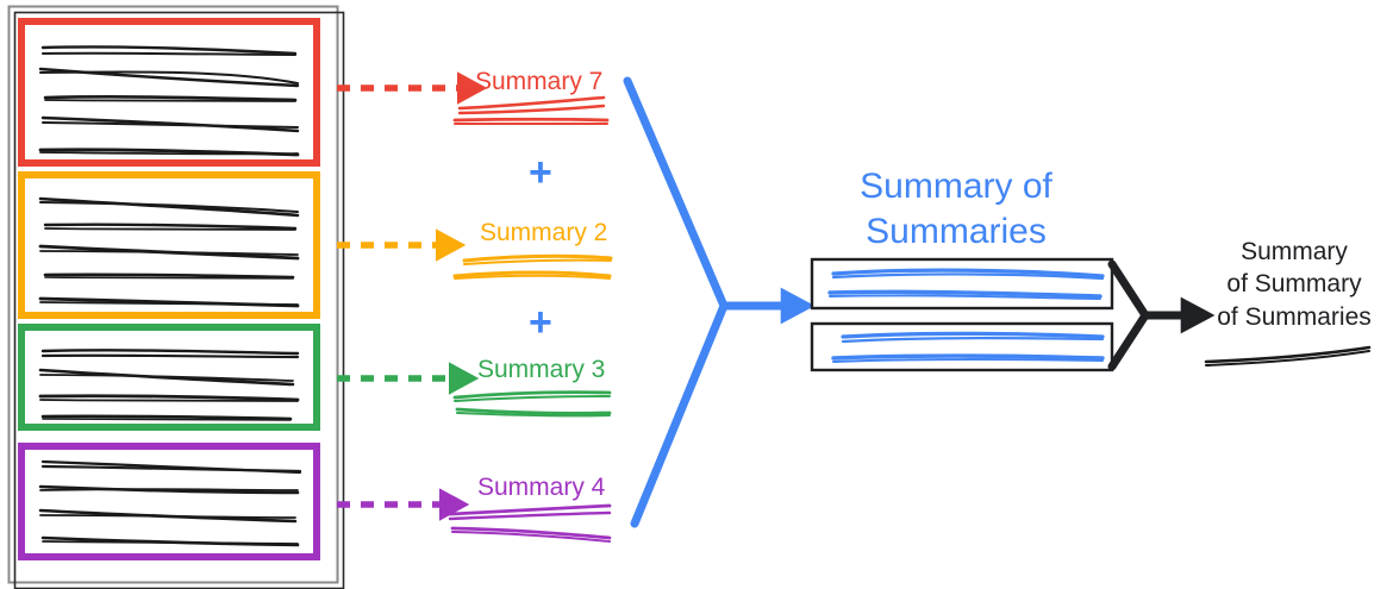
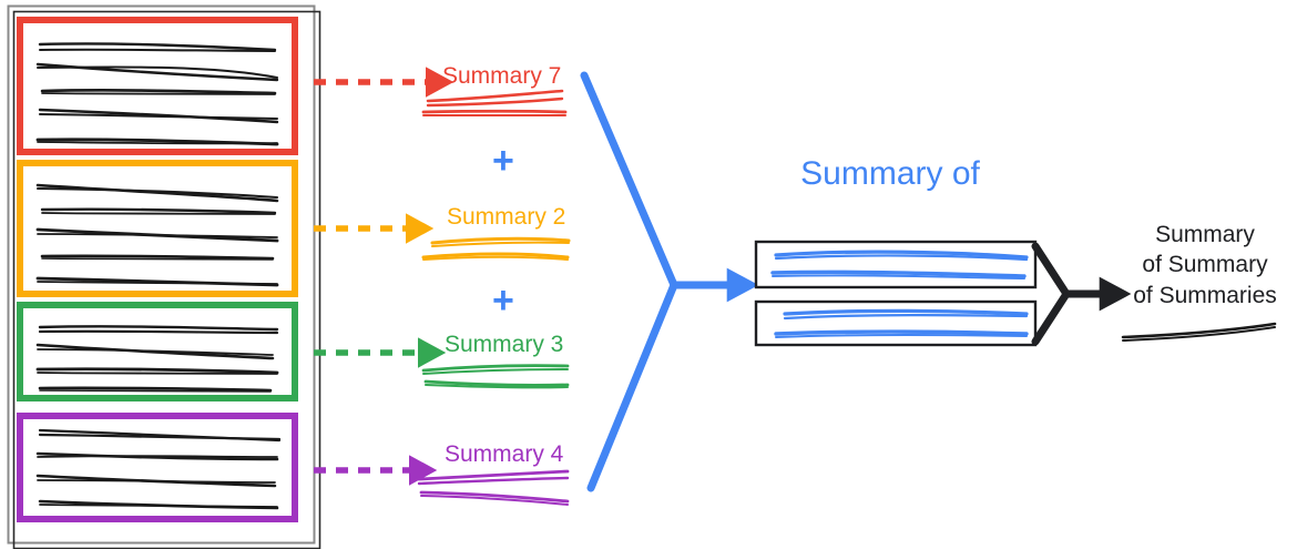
  Summary 7
  Summary 2
  Summary 3
  Summary 4
  +
  +
  Summary of
- Summaries
  Summary
  of Summary
  of Summaries
